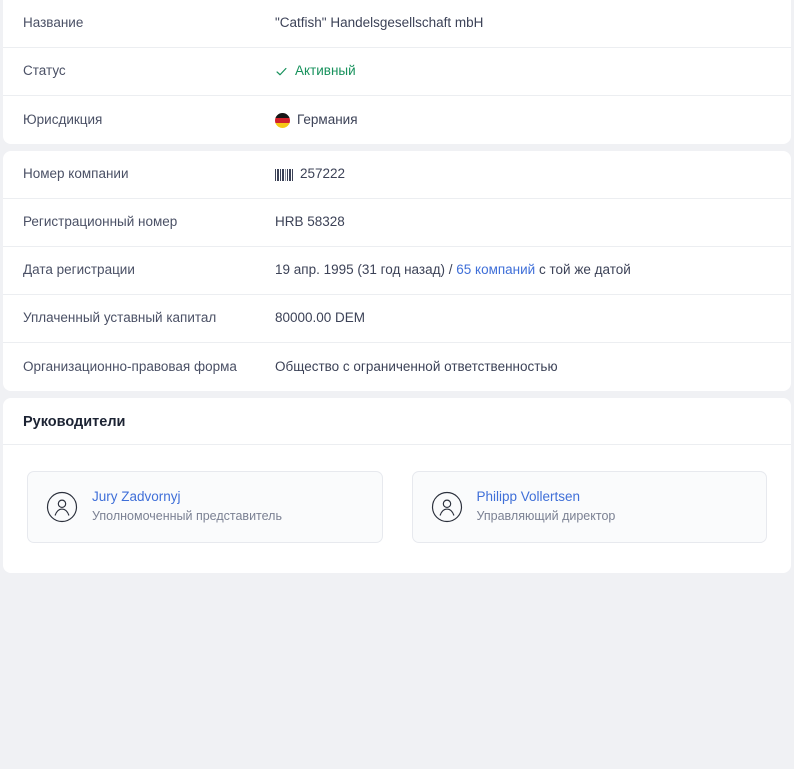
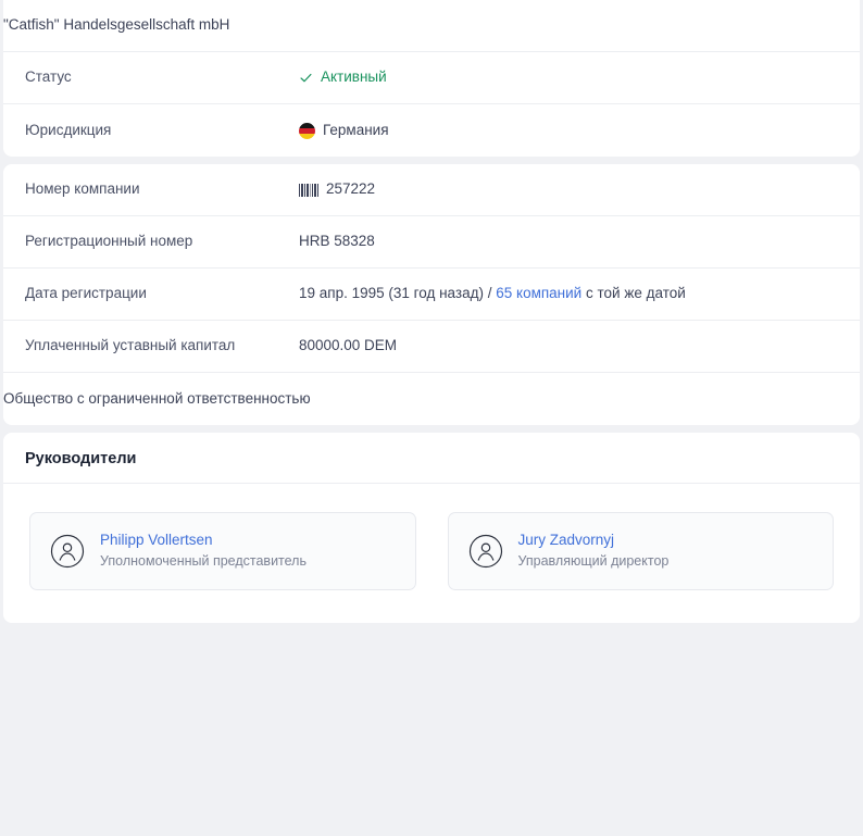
- Название
  "Catfish" Handelsgesellschaft mbH
  Статус
  Активный
  Юрисдикция
  Германия
  Номер компании
  257222
  Регистрационный номер
  HRB 58328
  Дата регистрации
  19 апр. 1995 (31 год назад) / 65 компаний с той же датой
  Уплаченный уставный капитал
  80000.00 DEM
- Организационно-правовая форма
  Общество с ограниченной ответственностью
  Руководители
- Jury Zadvornyj
+ Philipp Vollertsen
  Уполномоченный представитель
- Philipp Vollertsen
+ Jury Zadvornyj
  Управляющий директор
